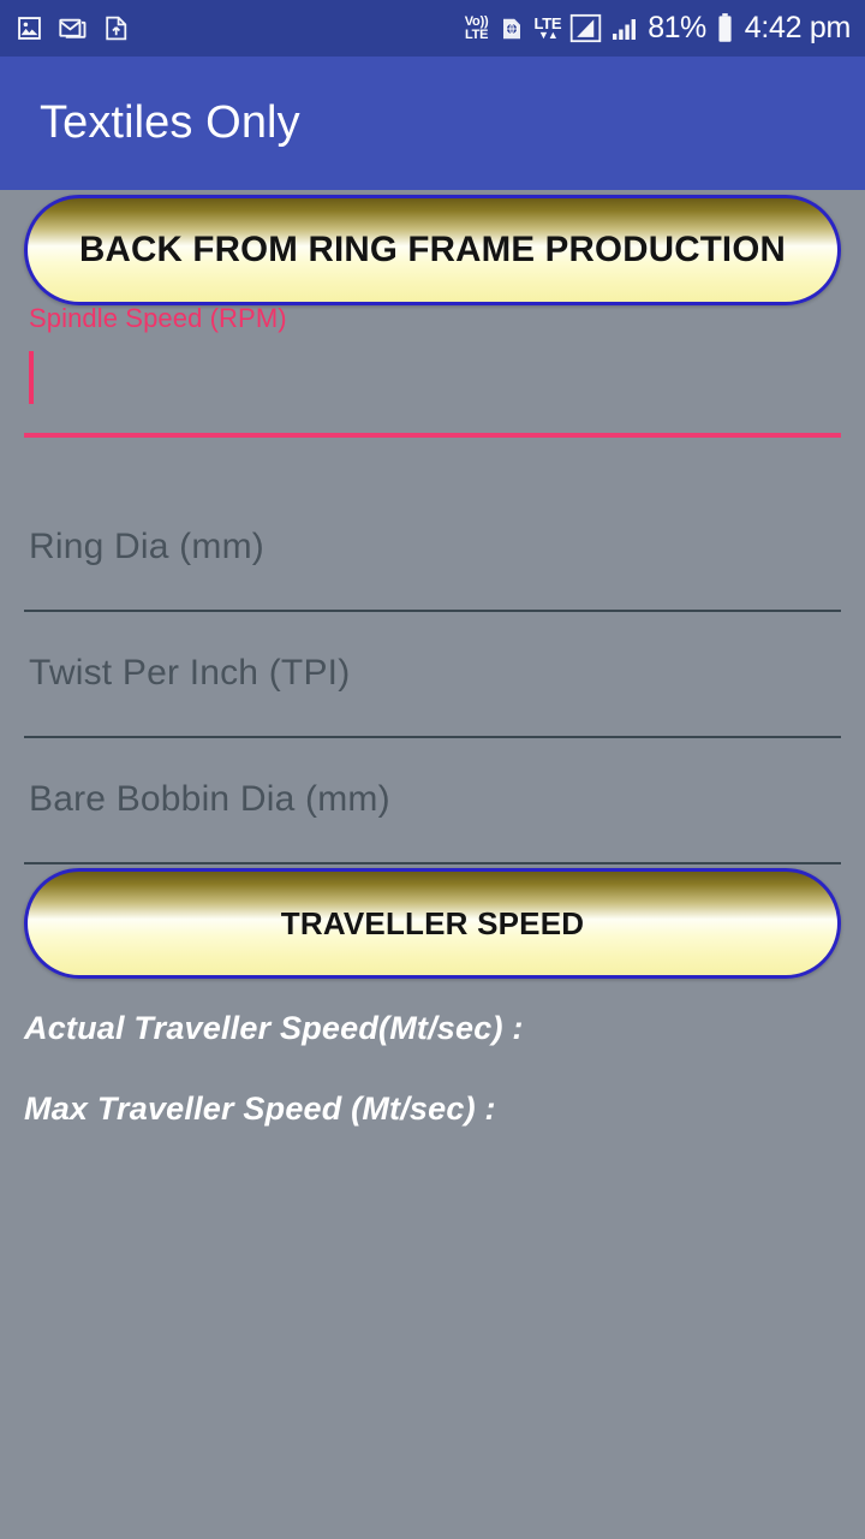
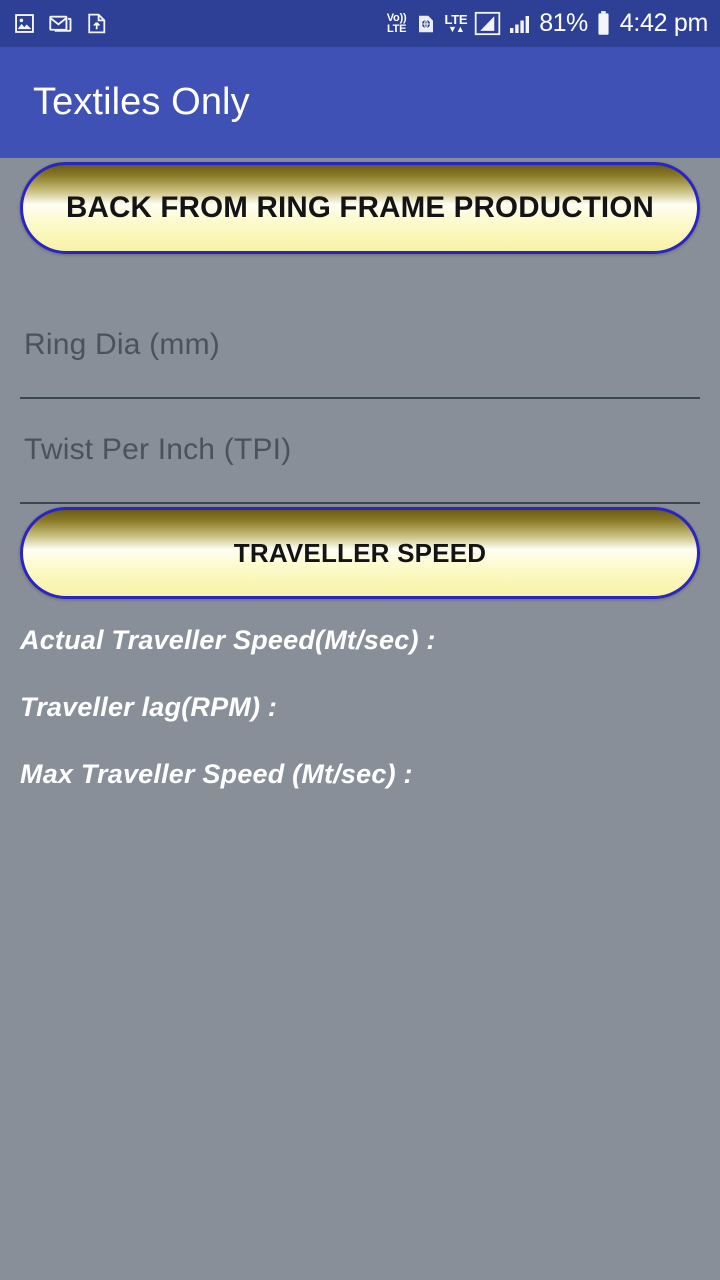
  Vo))
  LTE
  LTE
  ▼▲
  81%
  4:42 pm
  Textiles Only
  BACK FROM RING FRAME PRODUCTION
- Spindle Speed (RPM)
  Ring Dia (mm)
  Twist Per Inch (TPI)
- Bare Bobbin Dia (mm)
  TRAVELLER SPEED
  Actual Traveller Speed(Mt/sec) :
+ Traveller lag(RPM) :
  Max Traveller Speed (Mt/sec) :
